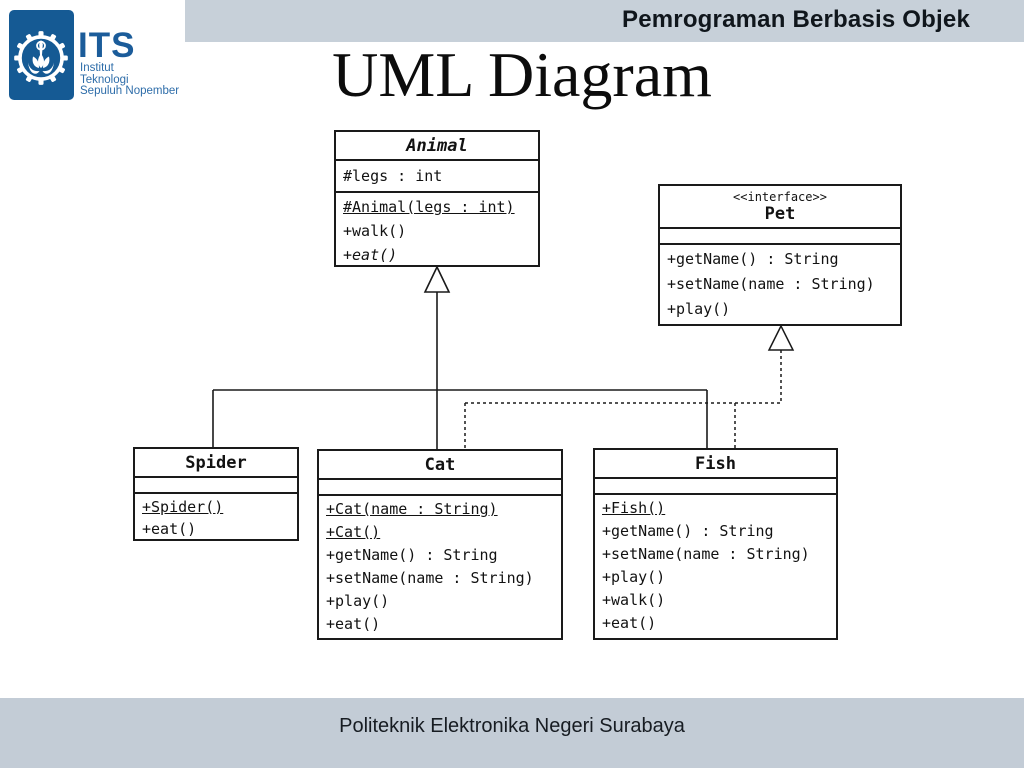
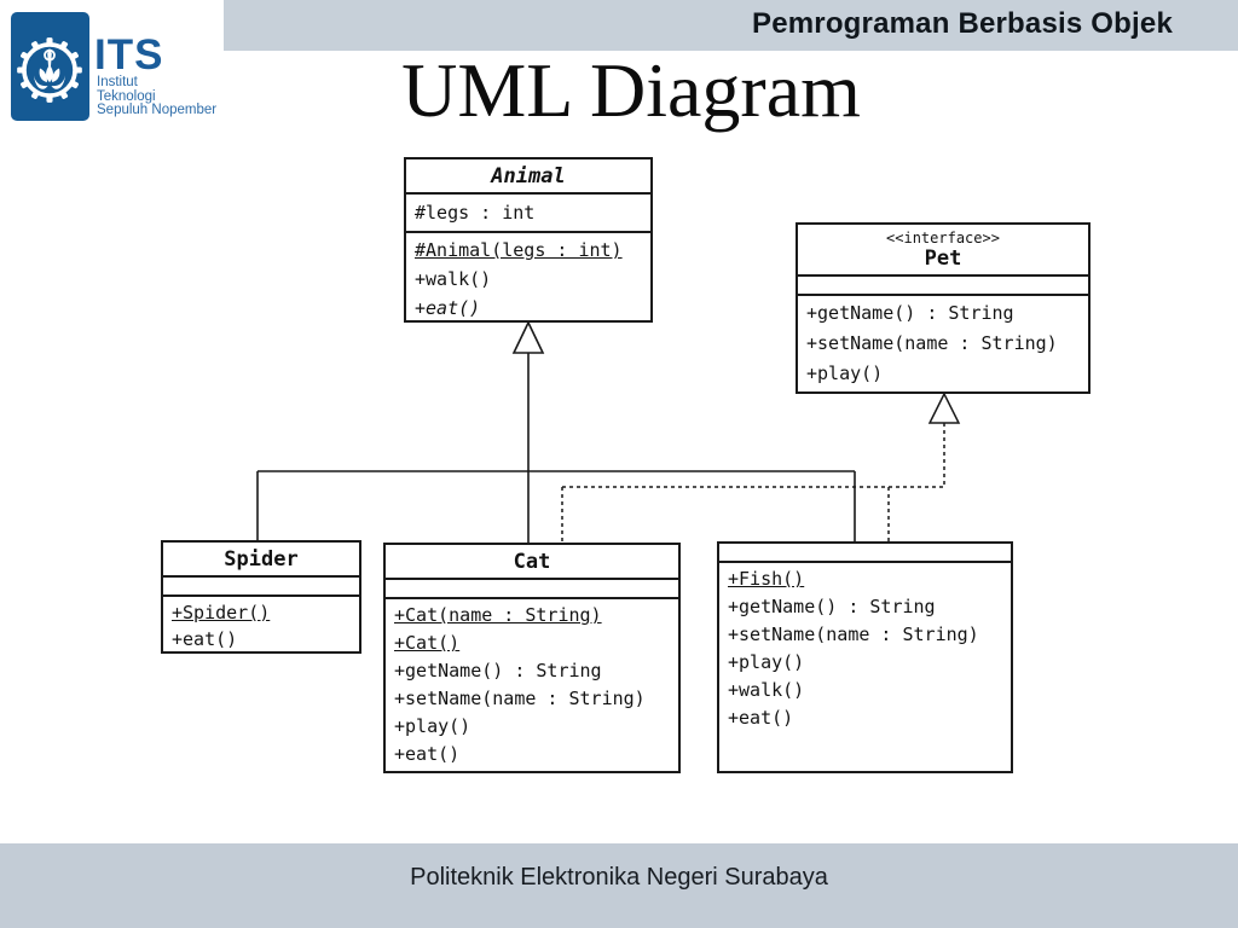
  Pemrograman Berbasis Objek
  ITS
  Institut
  Teknologi
  Sepuluh Nopember
  UML Diagram
  Animal
  #legs : int
  #Animal(legs : int)
  +walk()
  +eat()
  <<interface>>
  Pet
  +getName() : String
  +setName(name : String)
  +play()
  Spider
  +Spider()
  +eat()
  Cat
  +Cat(name : String)
  +Cat()
  +getName() : String
  +setName(name : String)
  +play()
  +eat()
- Fish
  +Fish()
  +getName() : String
  +setName(name : String)
  +play()
  +walk()
  +eat()
  Politeknik Elektronika Negeri Surabaya
